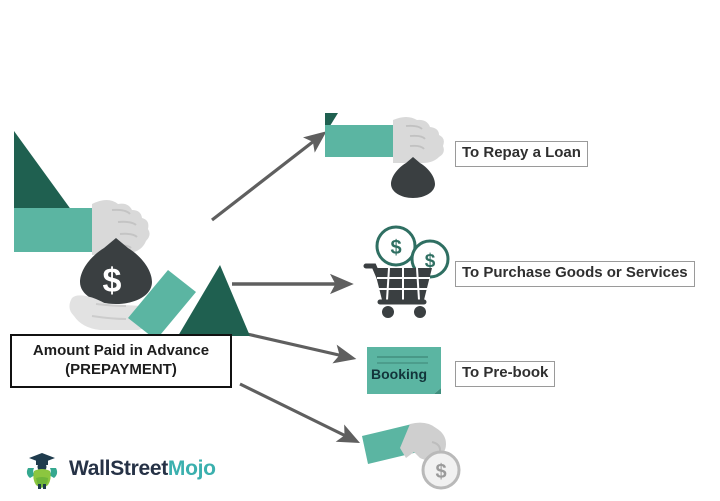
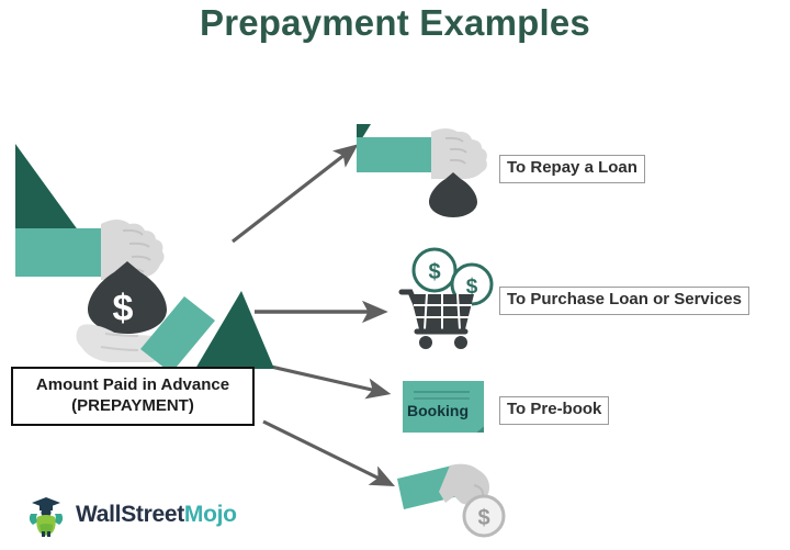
+ Prepayment Examples
  $
  $
  $
  Booking
  $
  To Repay a Loan
- To Purchase Goods or Services
+ To Purchase Loan or Services
  To Pre-book
  Amount Paid in Advance
  (PREPAYMENT)
  WallStreetMojo
